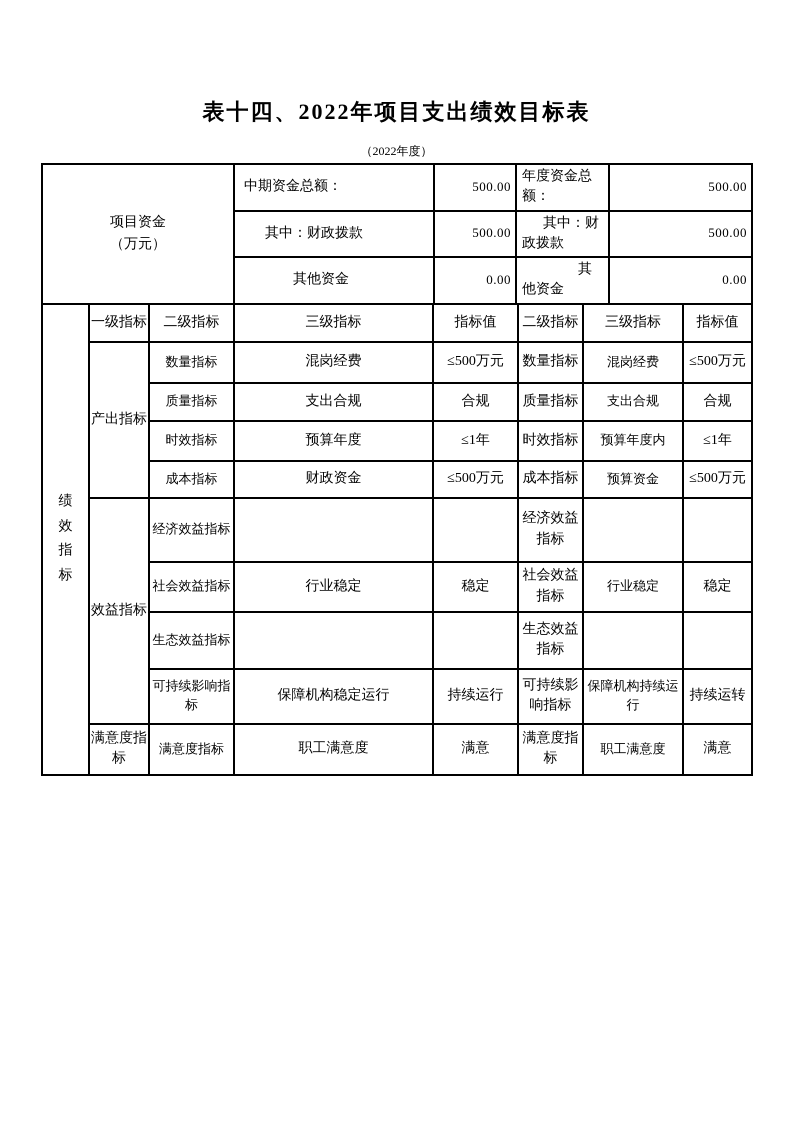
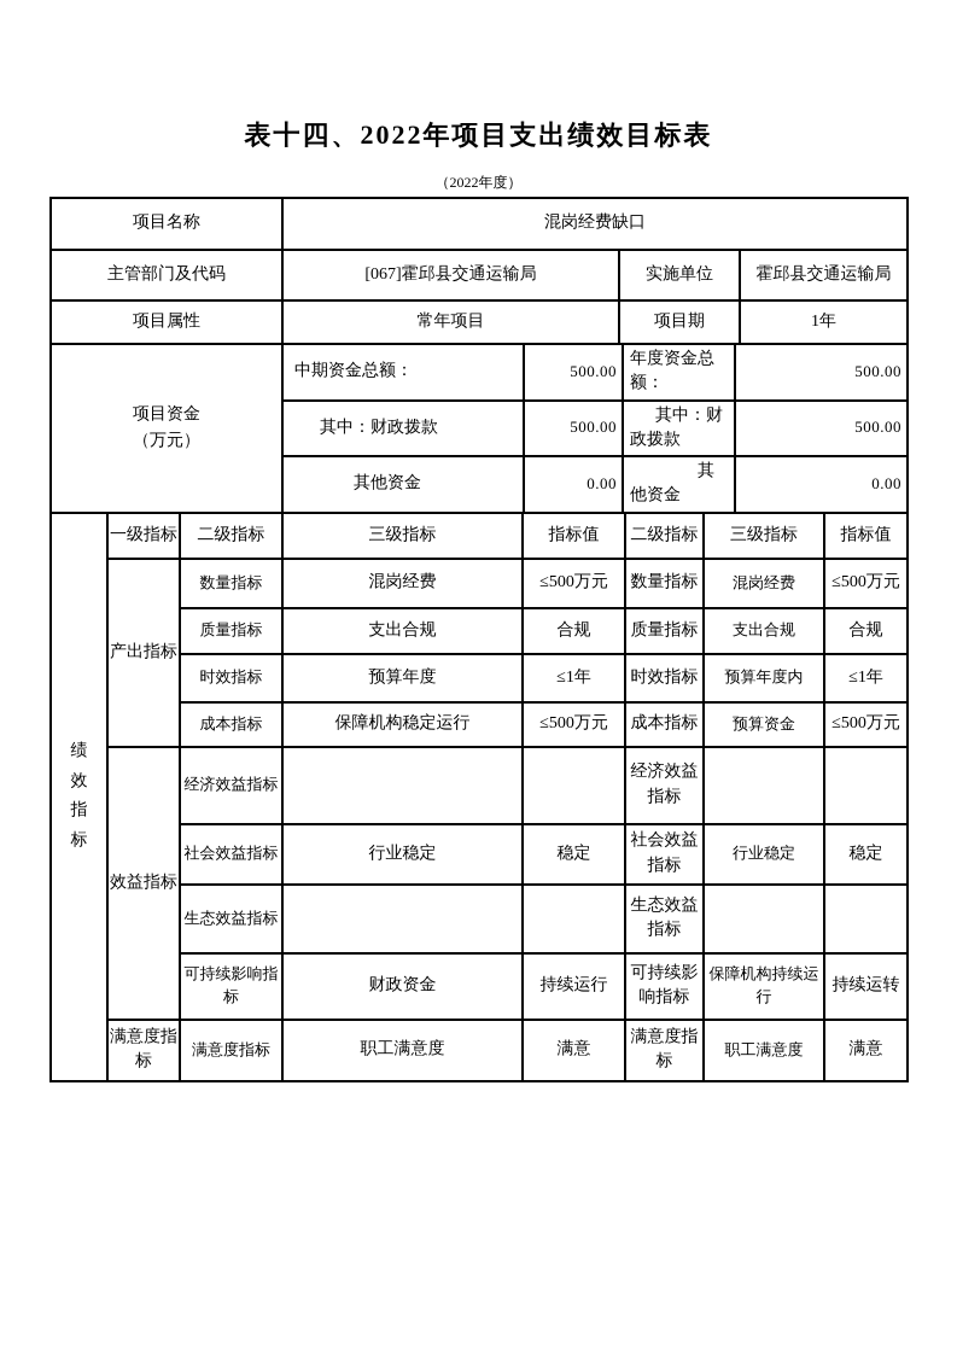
  表十四、2022年项目支出绩效目标表
  （2022年度）
+ 项目名称	混岗经费缺口
+ 主管部门及代码	[067]霍邱县交通运输局	实施单位	霍邱县交通运输局
+ 项目属性	常年项目	项目期	1年
  项目资金（万元）	中期资金总额：	500.00	年度资金总额：	500.00
  其中：财政拨款	500.00	其中：财政拨款	500.00
  其他资金	0.00	其他资金	0.00
  绩效指标	一级指标	二级指标	三级指标	指标值	二级指标	三级指标	指标值
  产出指标	数量指标	混岗经费	≤500万元	数量指标	混岗经费	≤500万元
  质量指标	支出合规	合规	质量指标	支出合规	合规
  时效指标	预算年度	≤1年	时效指标	预算年度内	≤1年
- 成本指标	财政资金	≤500万元	成本指标	预算资金	≤500万元
+ 成本指标	保障机构稳定运行	≤500万元	成本指标	预算资金	≤500万元
  效益指标	经济效益指标			经济效益指标
  社会效益指标	行业稳定	稳定	社会效益指标	行业稳定	稳定
  生态效益指标			生态效益指标
- 可持续影响指标	保障机构稳定运行	持续运行	可持续影响指标	保障机构持续运行	持续运转
+ 可持续影响指标	财政资金	持续运行	可持续影响指标	保障机构持续运行	持续运转
  满意度指标	满意度指标	职工满意度	满意	满意度指标	职工满意度	满意
